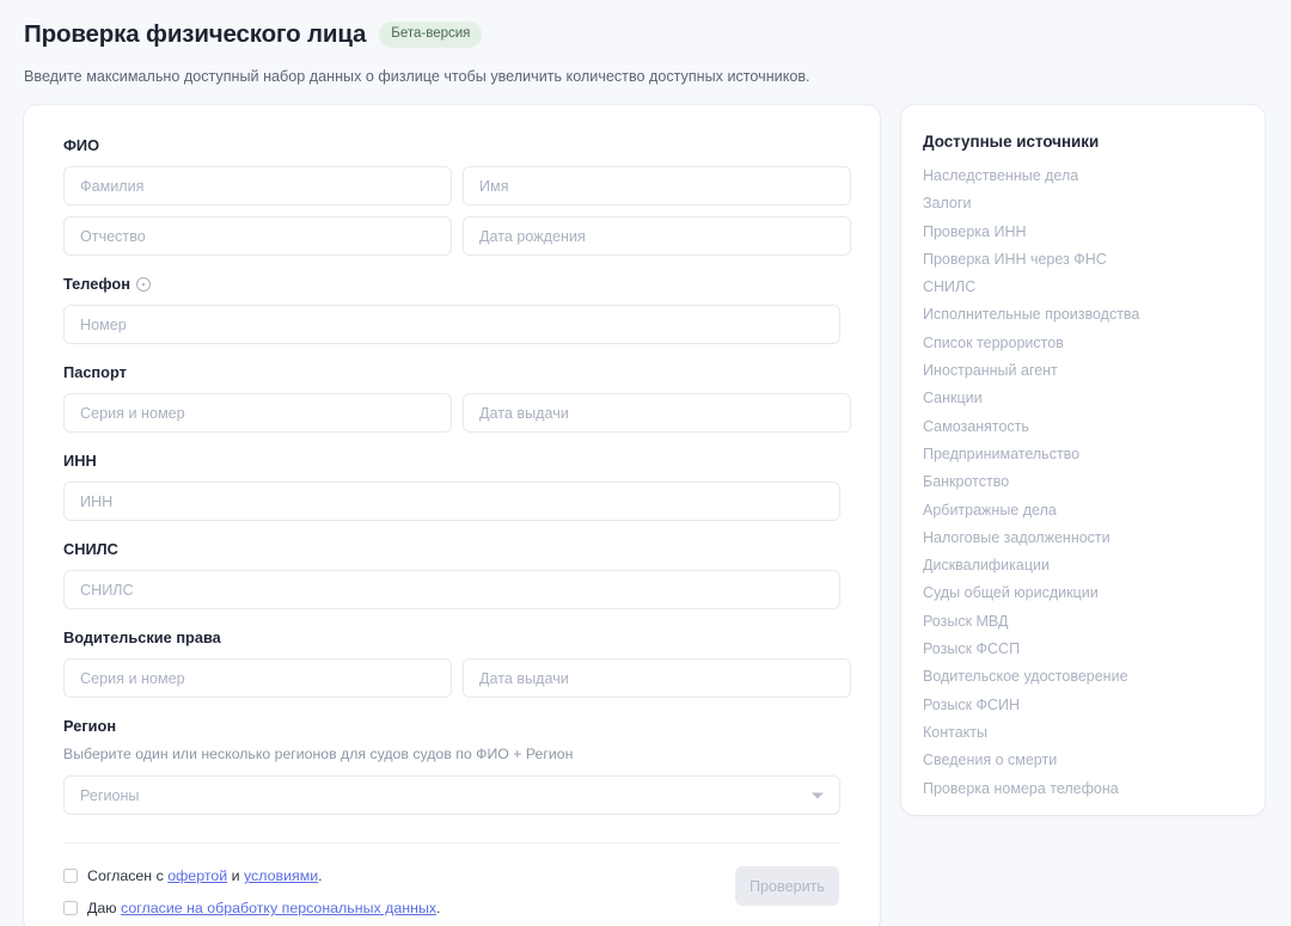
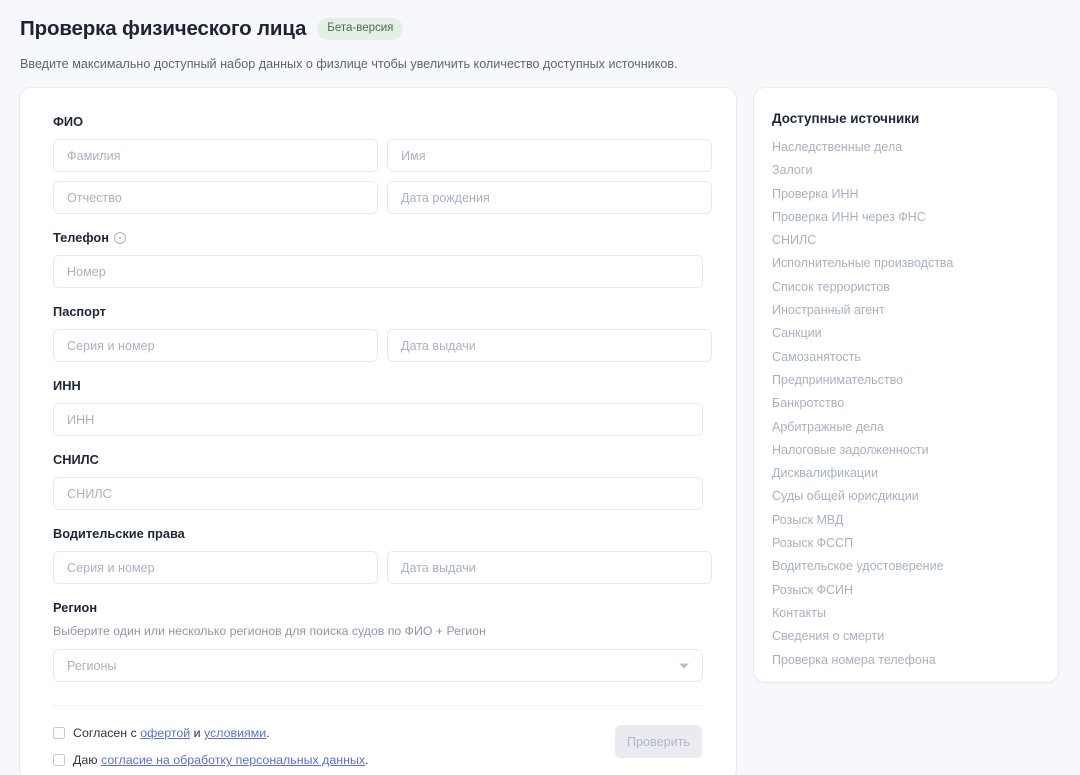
  Проверка физического лица
  Бета-версия
  Введите максимально доступный набор данных о физлице чтобы увеличить количество доступных источников.
  ФИО
  Фамилия
  Имя
  Отчество
  Дата рождения
  Телефон
  Номер
  Паспорт
  Серия и номер
  Дата выдачи
  ИНН
  ИНН
  СНИЛС
  СНИЛС
  Водительские права
  Серия и номер
  Дата выдачи
  Регион
- Выберите один или несколько регионов для судов судов по ФИО + Регион
+ Выберите один или несколько регионов для поиска судов по ФИО + Регион
  Регионы
  Согласен с офертой и условиями.
  Даю согласие на обработку персональных данных.
  Проверить
  Доступные источники
  Наследственные дела
  Залоги
  Проверка ИНН
  Проверка ИНН через ФНС
  СНИЛС
  Исполнительные производства
  Список террористов
  Иностранный агент
  Санкции
  Самозанятость
  Предпринимательство
  Банкротство
  Арбитражные дела
  Налоговые задолженности
  Дисквалификации
  Суды общей юрисдикции
  Розыск МВД
  Розыск ФССП
  Водительское удостоверение
  Розыск ФСИН
  Контакты
  Сведения о смерти
  Проверка номера телефона
